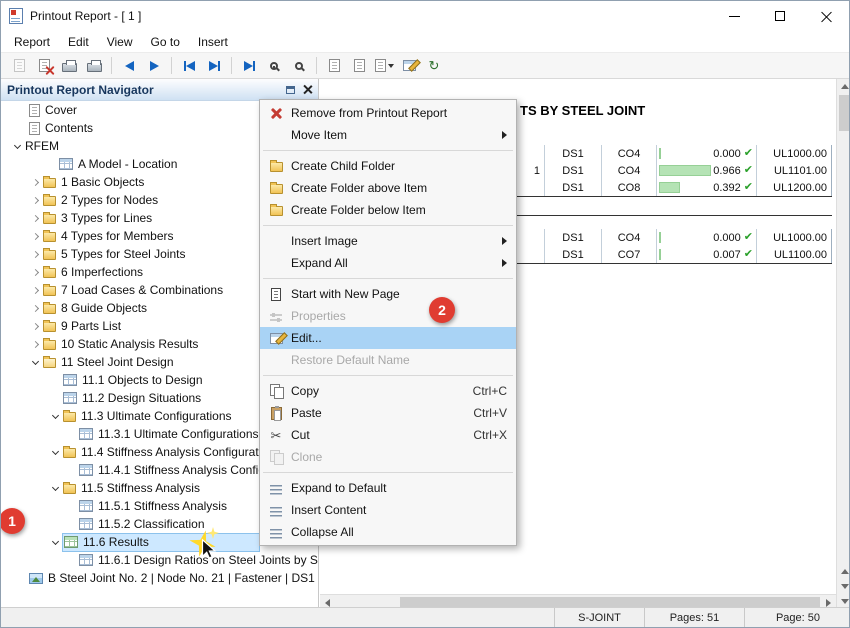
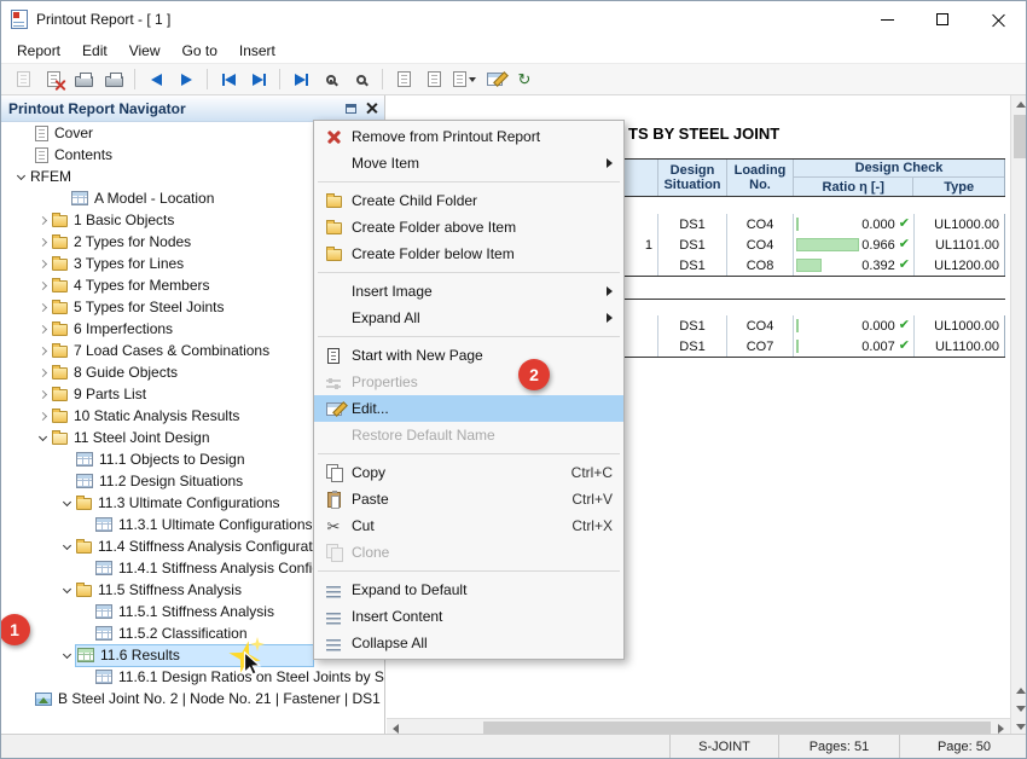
  Printout Report - [ 1 ]
  Report
  Edit
  View
  Go to
  Insert
  ↻
  Printout Report Navigator
  Cover
  Contents
  RFEM
  A Model - Location
  1 Basic Objects
  2 Types for Nodes
  3 Types for Lines
  4 Types for Members
  5 Types for Steel Joints
  6 Imperfections
  7 Load Cases & Combinations
  8 Guide Objects
  9 Parts List
  10 Static Analysis Results
  11 Steel Joint Design
  11.1 Objects to Design
  11.2 Design Situations
  11.3 Ultimate Configurations
  11.3.1 Ultimate Configurations
  11.4 Stiffness Analysis Configurat
  11.4.1 Stiffness Analysis Confi
  11.5 Stiffness Analysis
  11.5.1 Stiffness Analysis
  11.5.2 Classification
  11.6 Results
  11.6.1 Design Ratios on Steel Joints by S
  B Steel Joint No. 2 | Node No. 21 | Fastener | DS1
  TS BY STEEL JOINT
+ Design Situation
+ Loading No.
+ Design Check
+ Ratio η [-]
+ Type
  DS1
  CO4
  0.000
  ✔
  UL1000.00
  1
  DS1
  CO4
  0.966
  ✔
  UL1101.00
  DS1
  CO8
  0.392
  ✔
  UL1200.00
  DS1
  CO4
  0.000
  ✔
  UL1000.00
  DS1
  CO7
  0.007
  ✔
  UL1100.00
  Remove from Printout Report
  Move Item
  Create Child Folder
  Create Folder above Item
  Create Folder below Item
  Insert Image
  Expand All
  Start with New Page
  Properties
  Edit...
  Restore Default Name
  Copy
  Ctrl+C
  Paste
  Ctrl+V
  ✂
  Cut
  Ctrl+X
  Clone
  Expand to Default
  Insert Content
  Collapse All
  S-JOINT
  Pages: 51
  Page: 50
  1
  2
